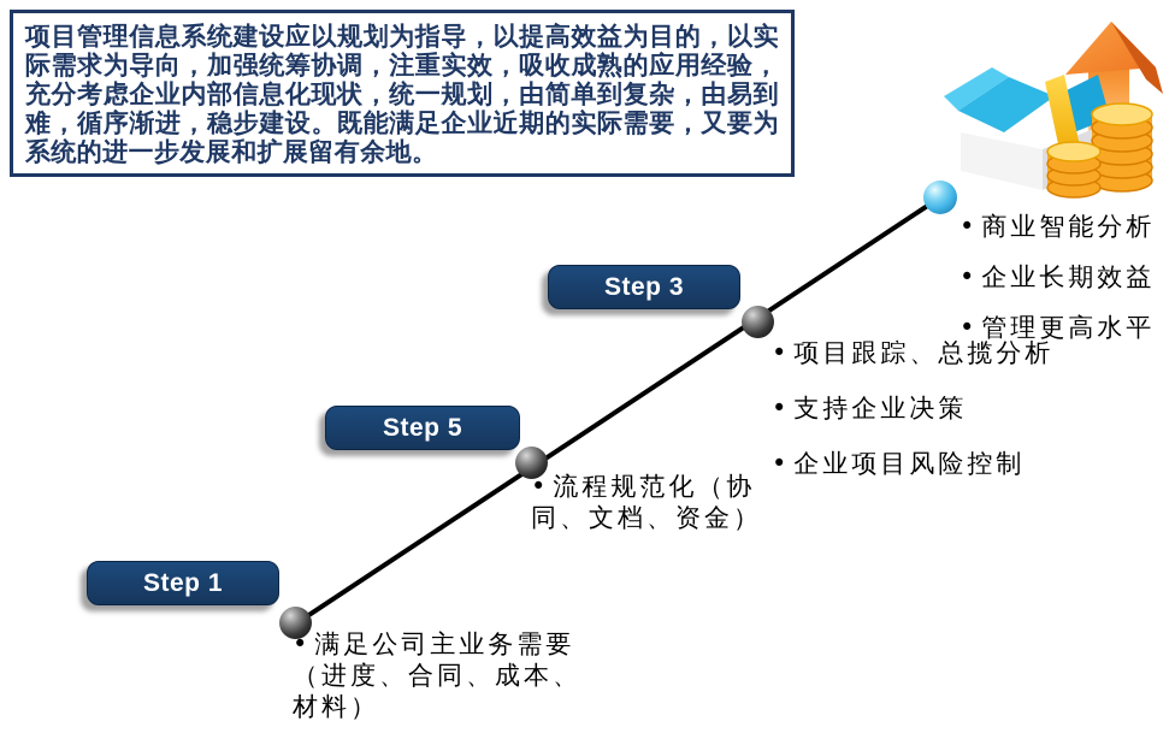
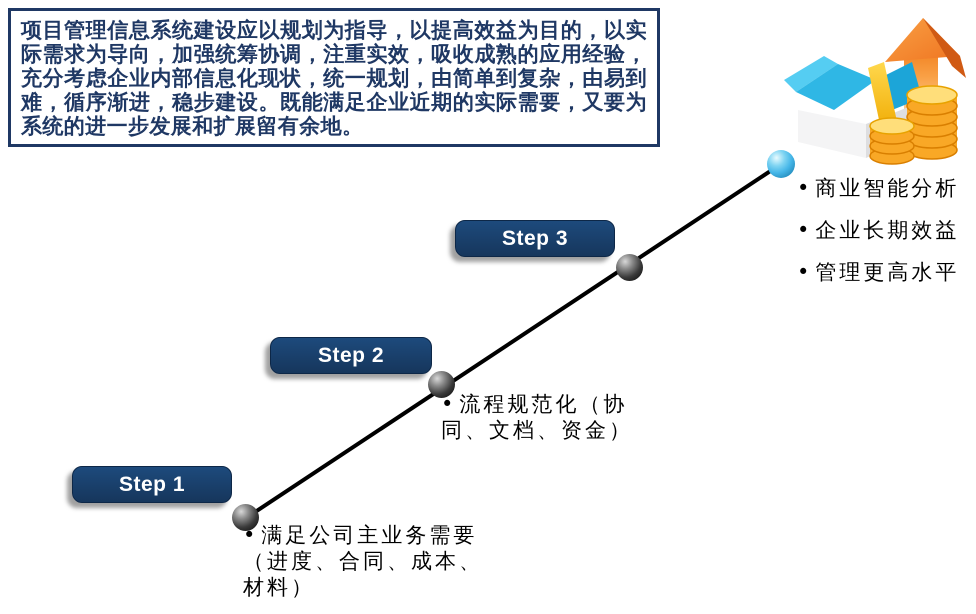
  项目管理信息系统建设应以规划为指导，以提高效益为目的，以实际需求为导向，加强统筹协调，注重实效，吸收成熟的应用经验，充分考虑企业内部信息化现状，统一规划，由简单到复杂，由易到难，循序渐进，稳步建设。既能满足企业近期的实际需要，又要为系统的进一步发展和扩展留有余地。
  Step 1
- Step 5
+ Step 2
  Step 3
  满足公司主业务需要（进度、合同、成本、材料）
  流程规范化（协同、文档、资金）
- 项目跟踪、总揽分析
- 支持企业决策
- 企业项目风险控制
  商业智能分析
  企业长期效益
  管理更高水平
